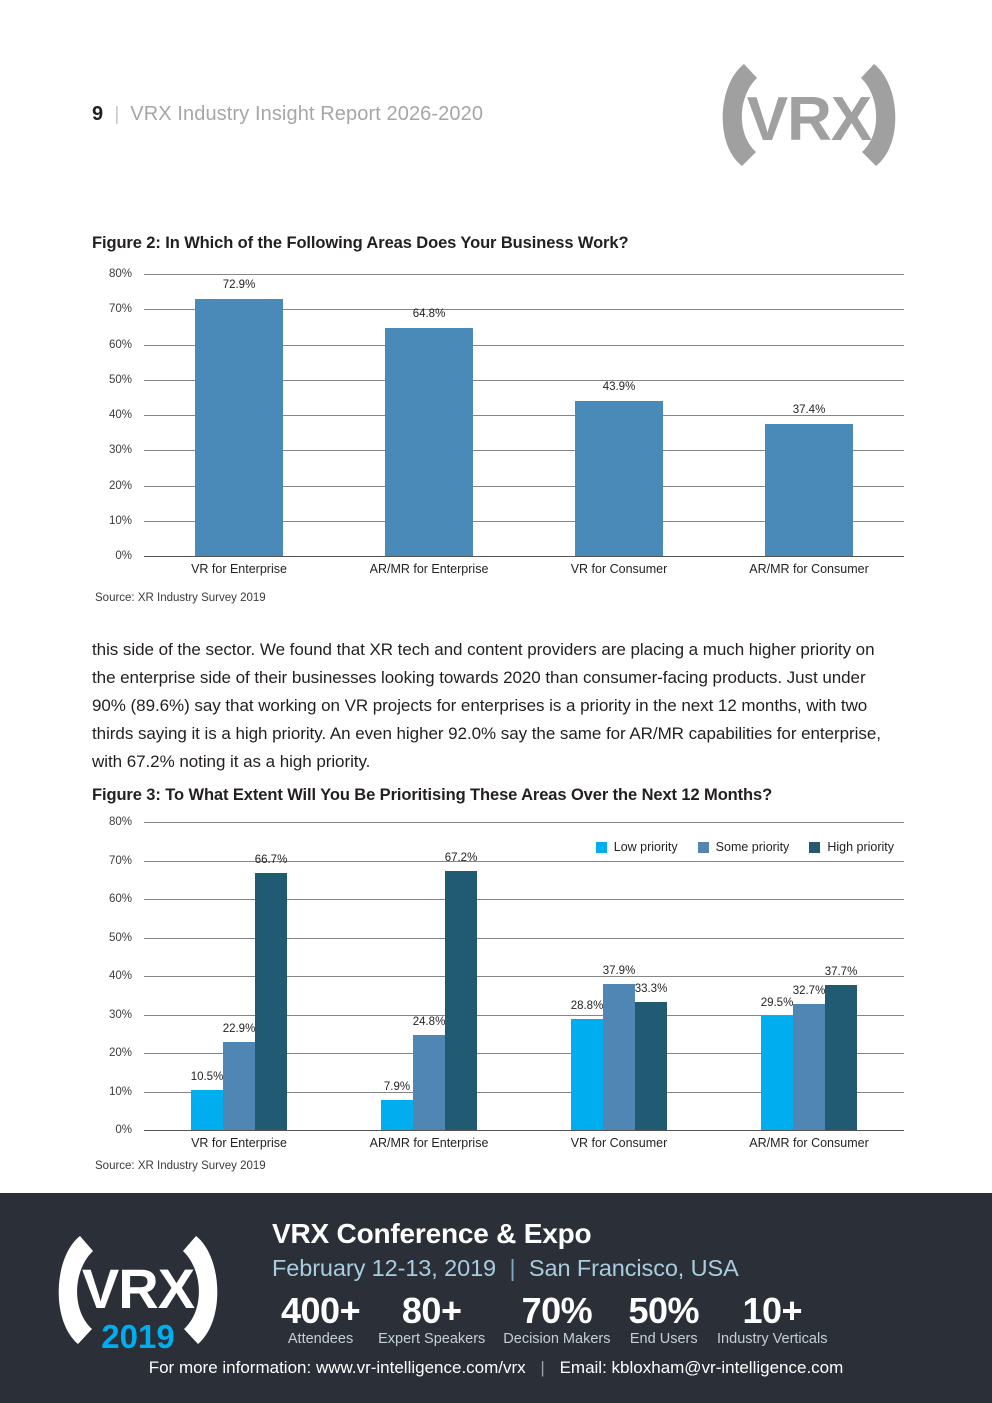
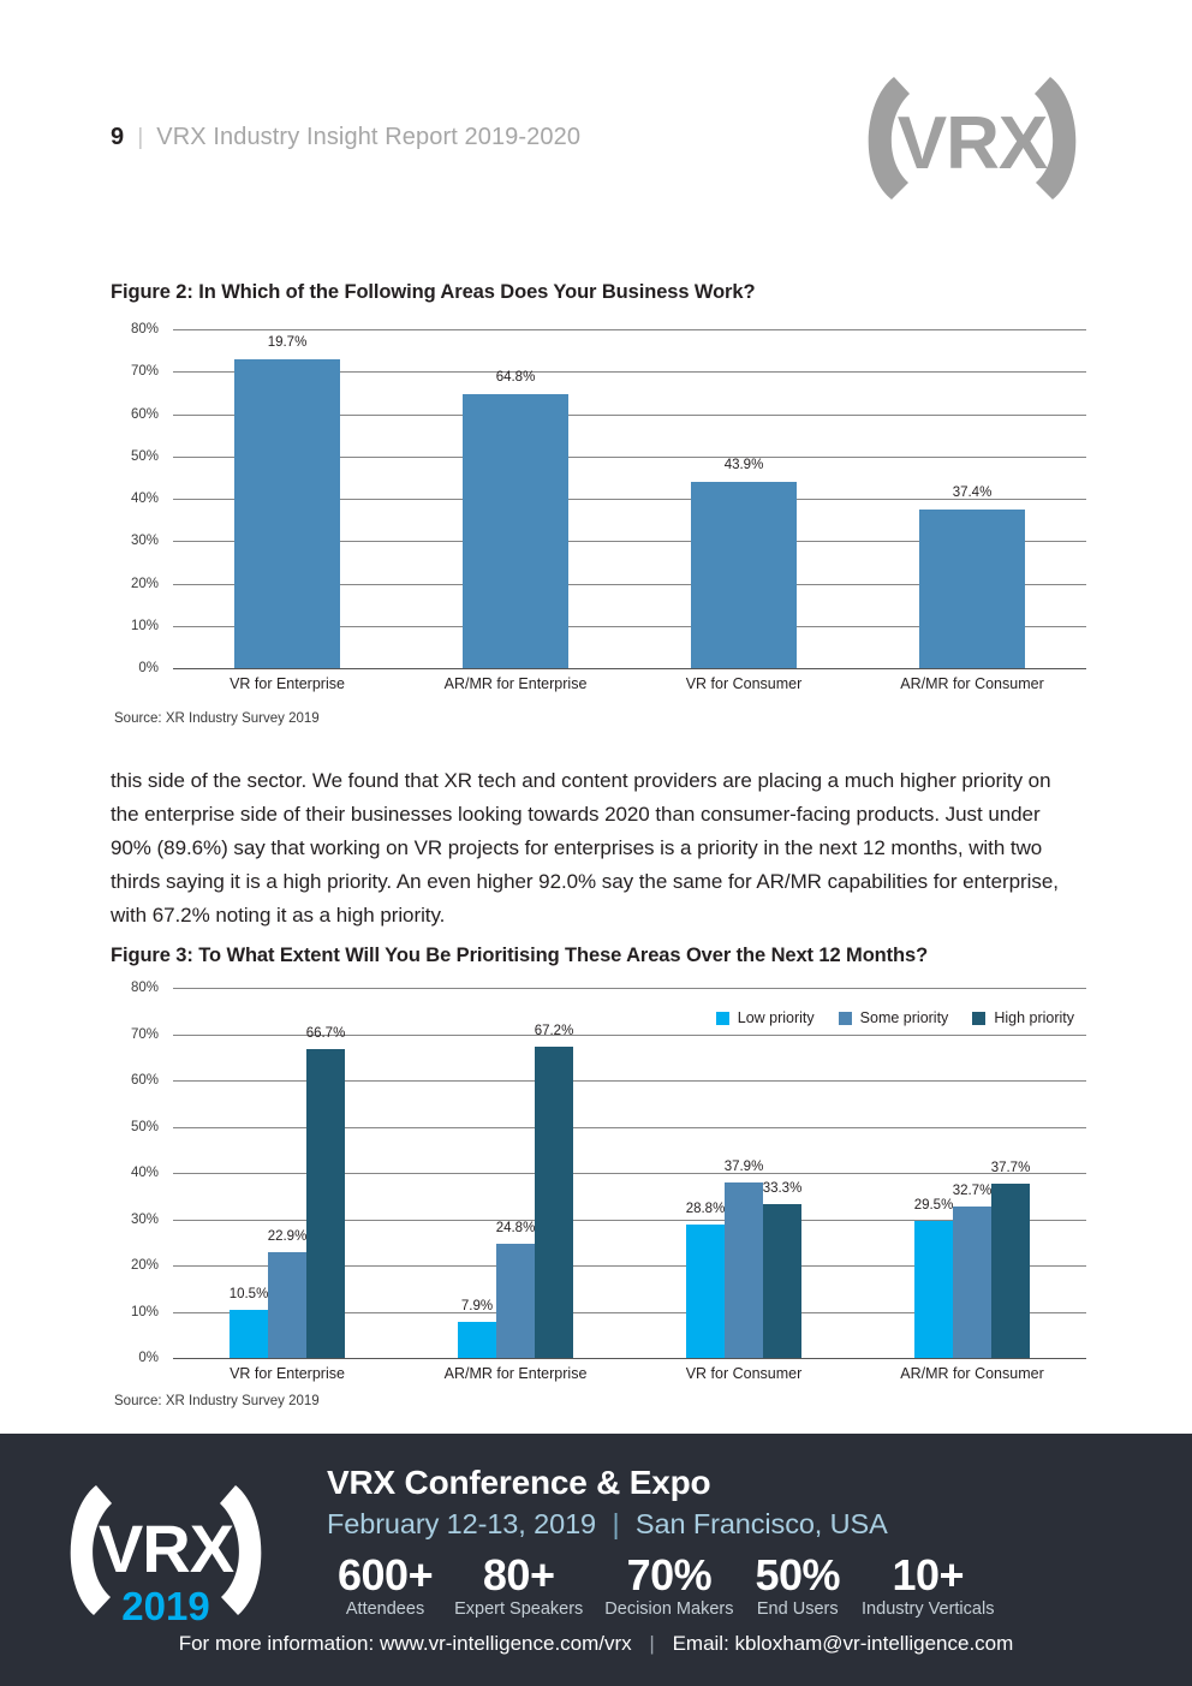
  9
  |
- VRX Industry Insight Report 2026-2020
+ VRX Industry Insight Report 2019-2020
  VRX
  Figure 2: In Which of the Following Areas Does Your Business Work?
  80%
  70%
  60%
  50%
  40%
  30%
  20%
  10%
  0%
- 72.9%
+ 19.7%
  VR for Enterprise
  64.8%
  AR/MR for Enterprise
  43.9%
  VR for Consumer
  37.4%
  AR/MR for Consumer
  Source: XR Industry Survey 2019
  this side of the sector. We found that XR tech and content providers are placing a much higher priority on the enterprise side of their businesses looking towards 2020 than consumer-facing products. Just under 90% (89.6%) say that working on VR projects for enterprises is a priority in the next 12 months, with two thirds saying it is a high priority. An even higher 92.0% say the same for AR/MR capabilities for enterprise, with 67.2% noting it as a high priority.
  Figure 3: To What Extent Will You Be Prioritising These Areas Over the Next 12 Months?
  80%
  70%
  60%
  50%
  40%
  30%
  20%
  10%
  0%
  Low priority
  Some priority
  High priority
  10.5%
  22.9%
  66.7%
  VR for Enterprise
  7.9%
  24.8%
  67.2%
  AR/MR for Enterprise
  28.8%
  37.9%
  33.3%
  VR for Consumer
  29.5%
  32.7%
  37.7%
  AR/MR for Consumer
  Source: XR Industry Survey 2019
  VRX
  2019
  VRX Conference & Expo
  February 12-13, 2019 | San Francisco, USA
- 400+
+ 600+
  Attendees
  80+
  Expert Speakers
  70%
  Decision Makers
  50%
  End Users
  10+
  Industry Verticals
  For more information: www.vr-intelligence.com/vrx | Email: kbloxham@vr-intelligence.com
